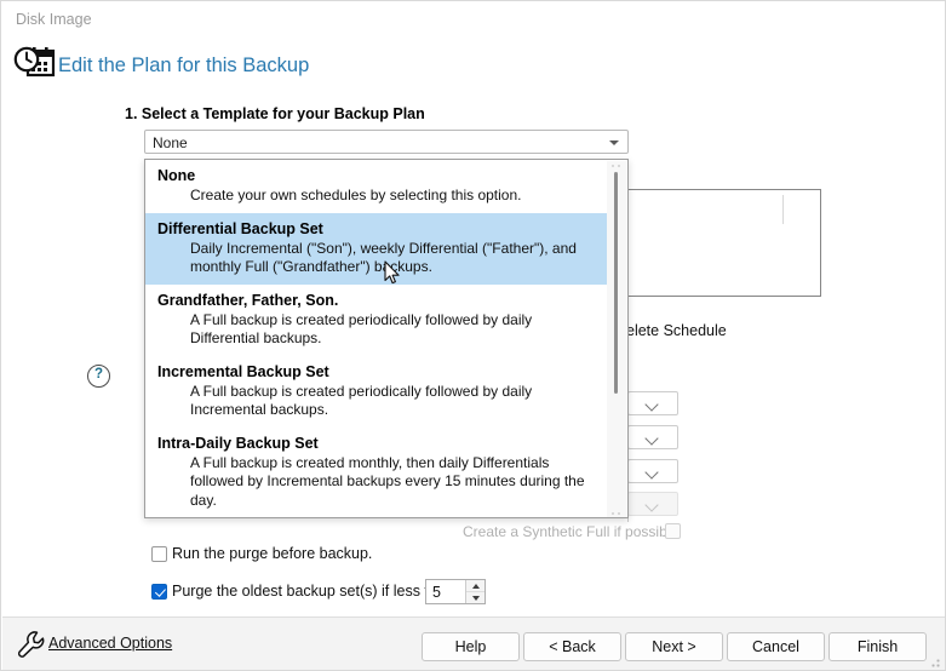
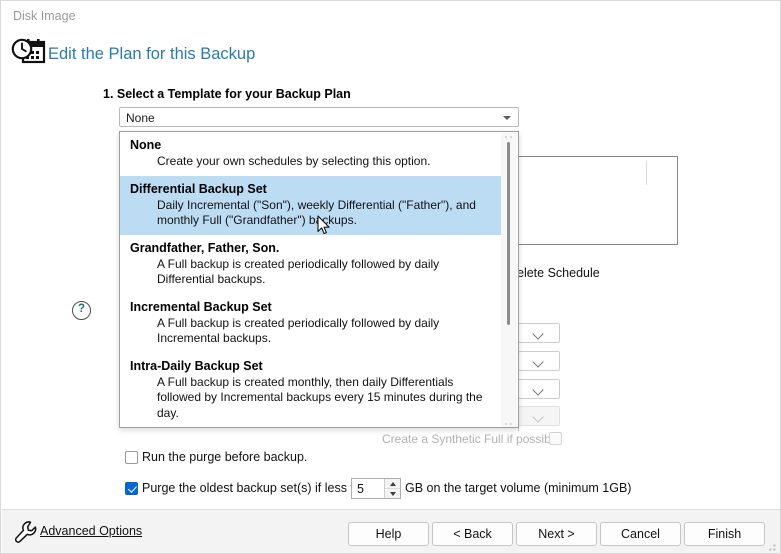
  Disk Image
  Edit the Plan for this Backup
  1. Select a Template for your Backup Plan
  elete Schedule
  ?
  None
  None
  Create your own schedules by selecting this option.
  Differential Backup Set
  Daily Incremental ("Son"), weekly Differential ("Father"), and monthly Full ("Grandfather") bckups.
  Grandfather, Father, Son.
  A Full backup is created periodically followed by daily Differential backups.
  Incremental Backup Set
  A Full backup is created periodically followed by daily Incremental backups.
  Intra-Daily Backup Set
  A Full backup is created monthly, then daily Differentials followed by Incremental backups every 15 minutes during the day.
  Create a Synthetic Full if possib
  Run the purge before backup.
  Purge the oldest backup set(s) if less
  5
+ GB on the target volume (minimum 1GB)
  Advanced Options
  Help
  < Back
  Next >
  Cancel
  Finish
